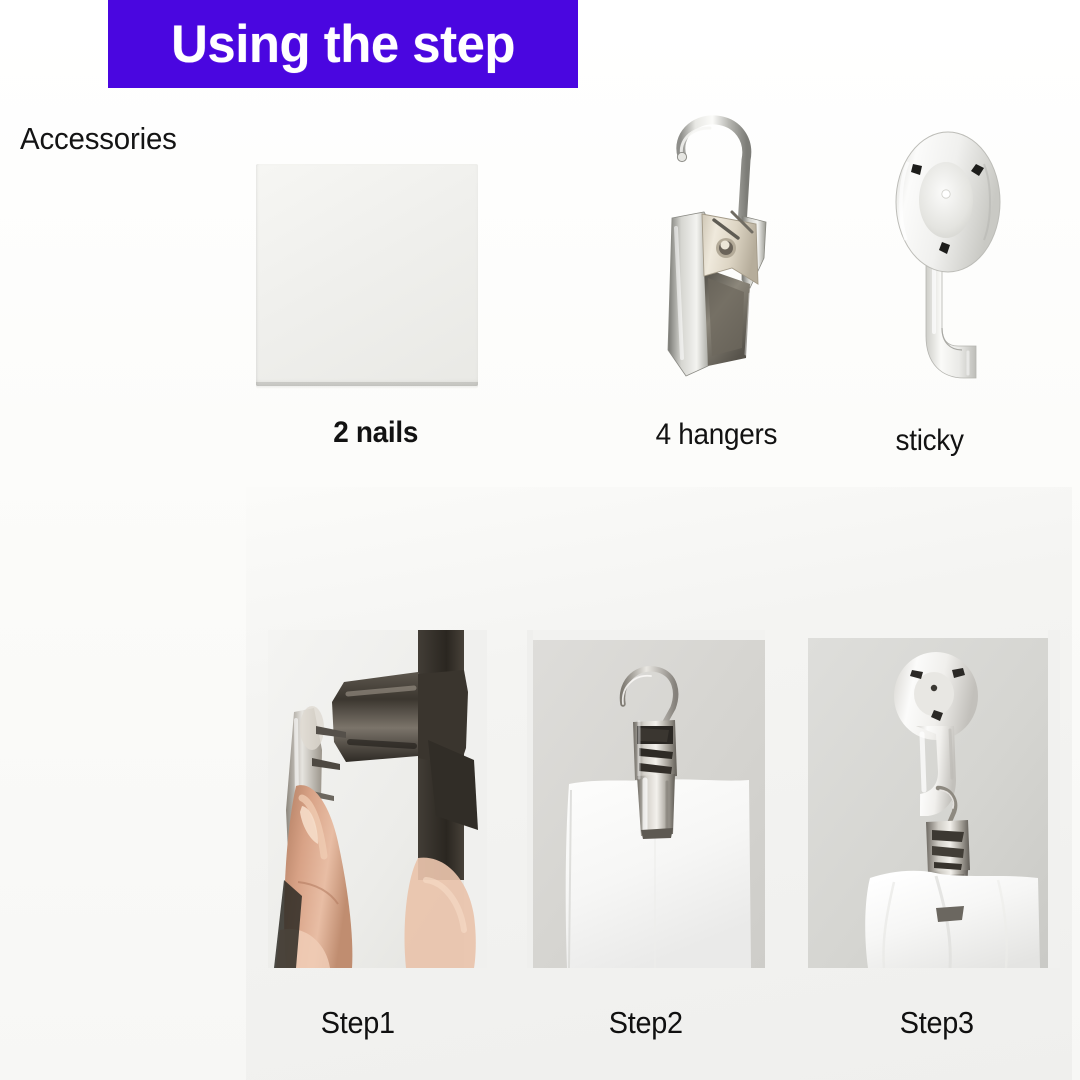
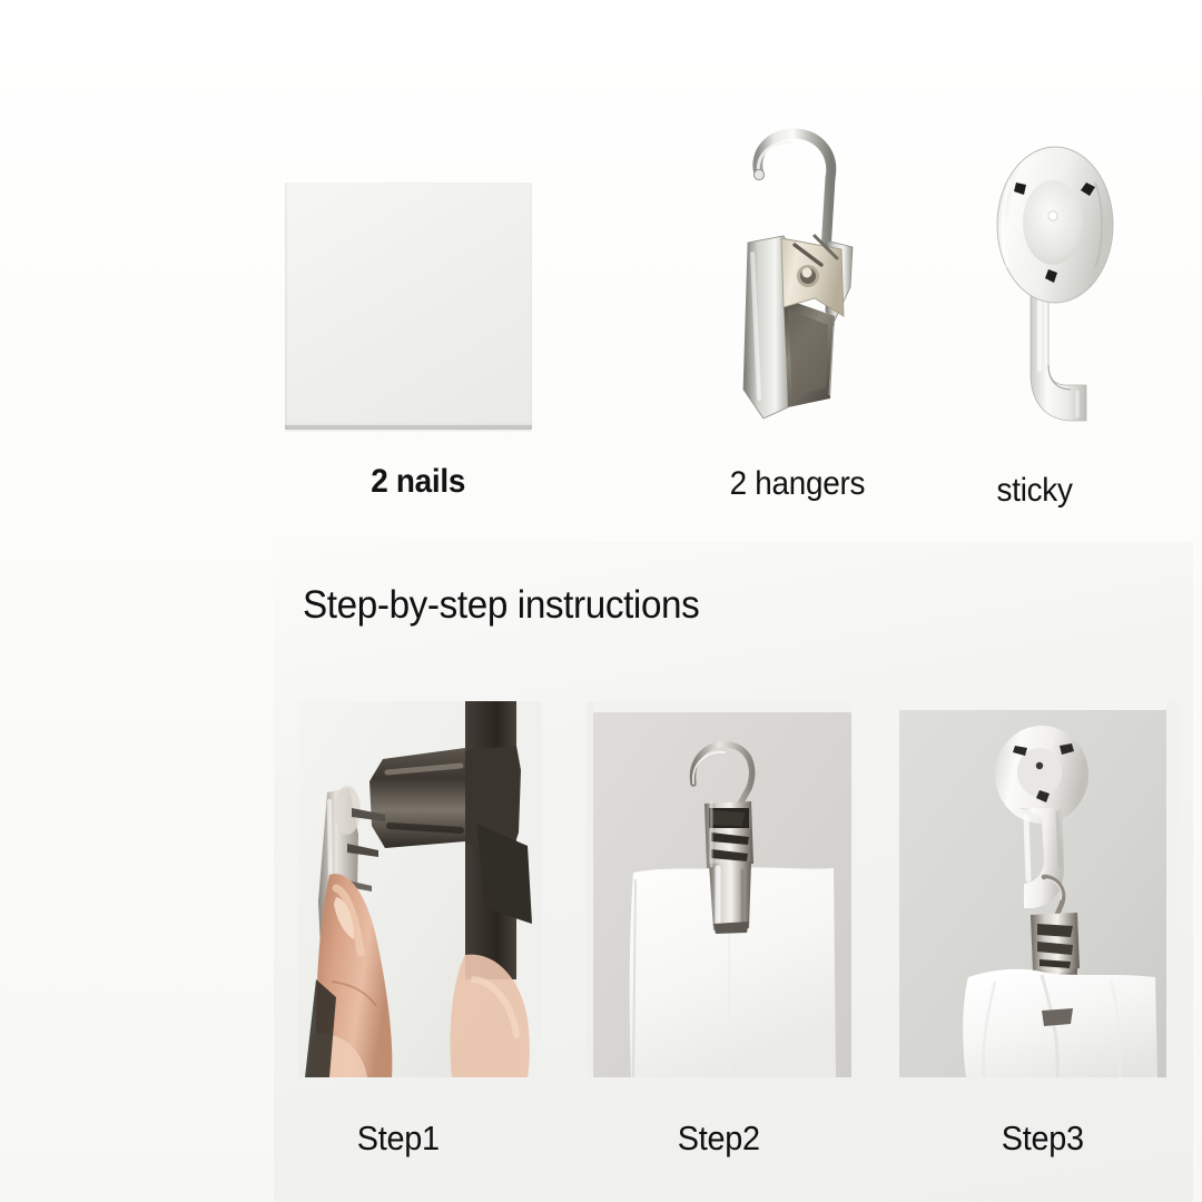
- Using the step
- Accessories
  2 nails
- 4 hangers
+ 2 hangers
  sticky
+ Step-by-step instructions
  Step1
  Step2
  Step3
